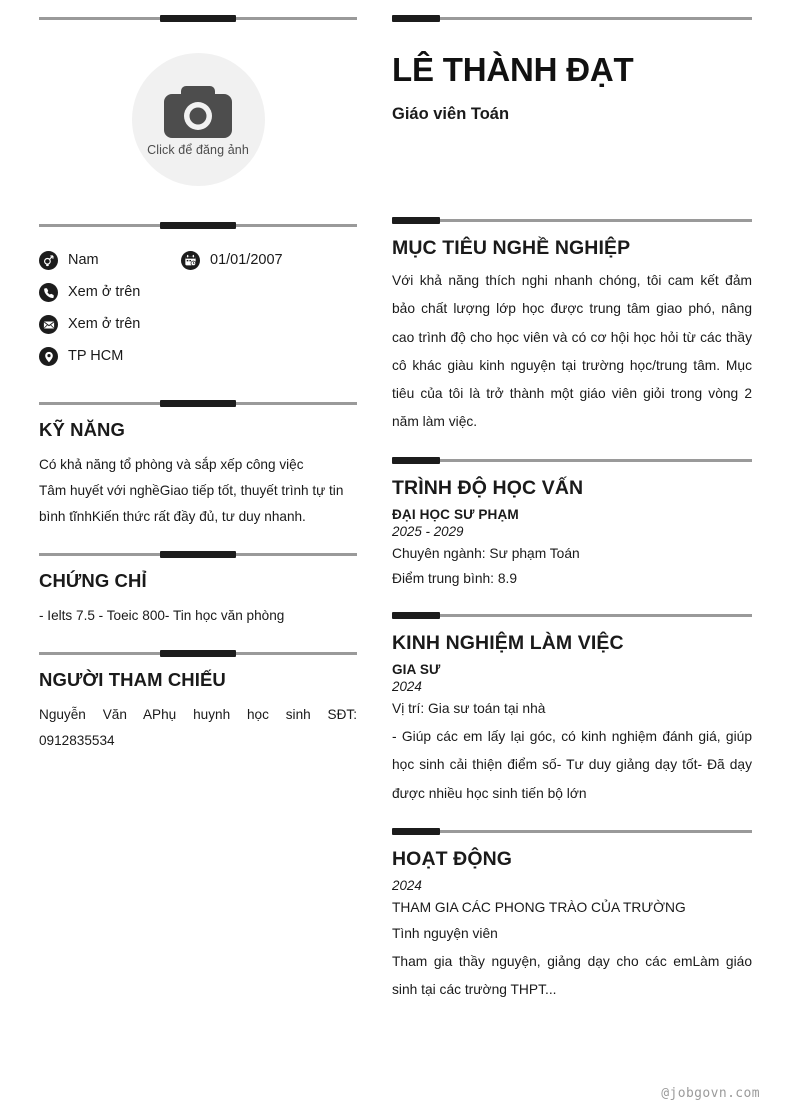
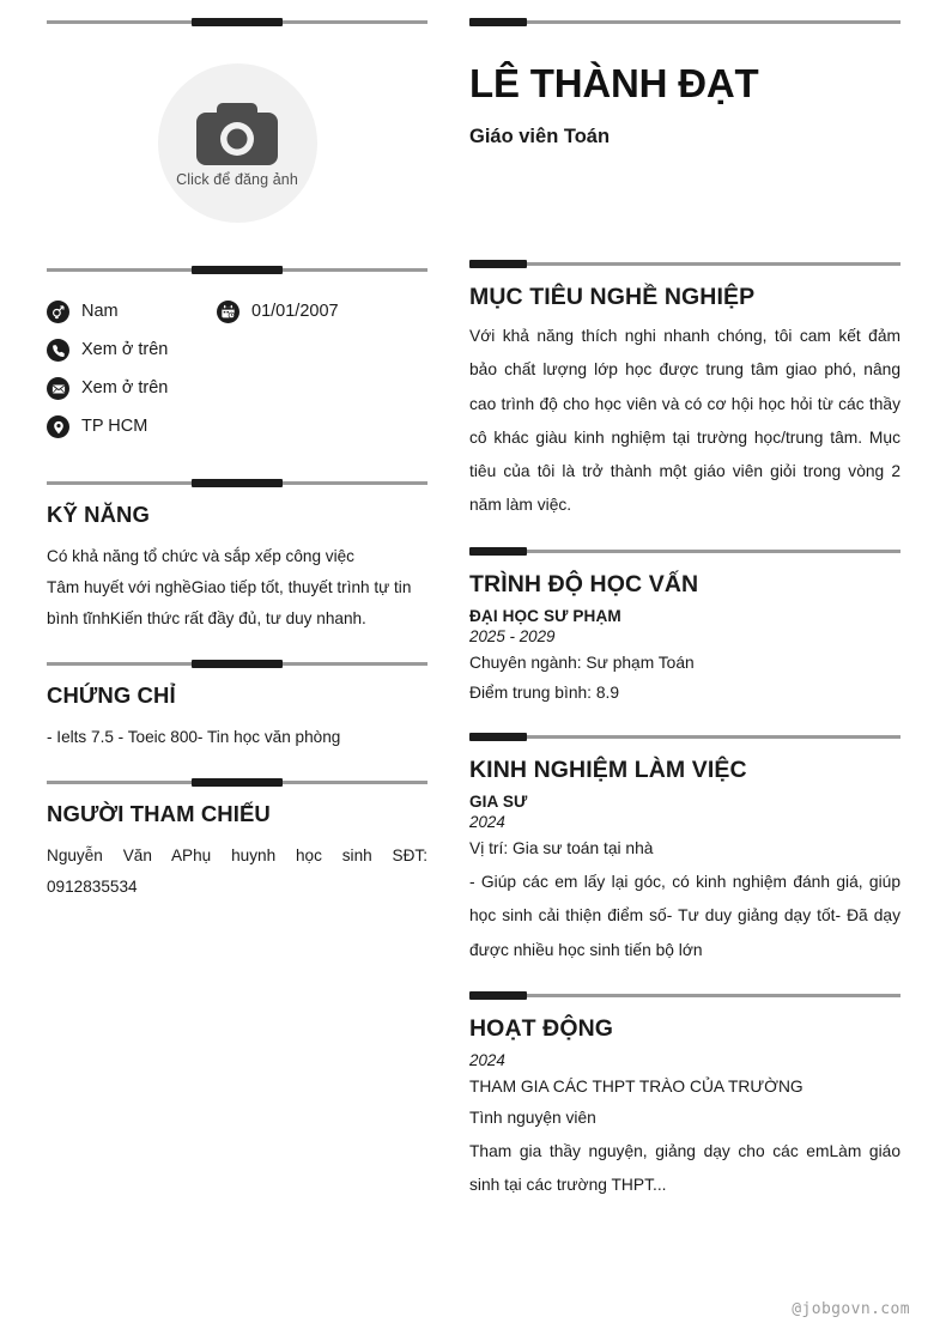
  Click để đăng ảnh
  Nam
  01/01/2007
  Xem ở trên
  Xem ở trên
  TP HCM
  KỸ NĂNG
- Có khả năng tổ phòng và sắp xếp công việc
+ Có khả năng tổ chức và sắp xếp công việc
  Tâm huyết với nghềGiao tiếp tốt, thuyết trình tự tin bình tĩnhKiến thức rất đầy đủ, tư duy nhanh.
  CHỨNG CHỈ
  - Ielts 7.5 - Toeic 800- Tin học văn phòng
  NGƯỜI THAM CHIẾU
  Nguyễn Văn APhụ huynh học sinh SĐT: 0912835534
  LÊ THÀNH ĐẠT
  Giáo viên Toán
  MỤC TIÊU NGHỀ NGHIỆP
- Với khả năng thích nghi nhanh chóng, tôi cam kết đảm bảo chất lượng lớp học được trung tâm giao phó, nâng cao trình độ cho học viên và có cơ hội học hỏi từ các thầy cô khác giàu kinh nguyện tại trường học/trung tâm. Mục tiêu của tôi là trở thành một giáo viên giỏi trong vòng 2 năm làm việc.
+ Với khả năng thích nghi nhanh chóng, tôi cam kết đảm bảo chất lượng lớp học được trung tâm giao phó, nâng cao trình độ cho học viên và có cơ hội học hỏi từ các thầy cô khác giàu kinh nghiệm tại trường học/trung tâm. Mục tiêu của tôi là trở thành một giáo viên giỏi trong vòng 2 năm làm việc.
  TRÌNH ĐỘ HỌC VẤN
  ĐẠI HỌC SƯ PHẠM
  2025 - 2029
  Chuyên ngành: Sư phạm Toán
  Điểm trung bình: 8.9
  KINH NGHIỆM LÀM VIỆC
  GIA SƯ
  2024
  Vị trí: Gia sư toán tại nhà
  - Giúp các em lấy lại góc, có kinh nghiệm đánh giá, giúp học sinh cải thiện điểm số- Tư duy giảng dạy tốt- Đã dạy được nhiều học sinh tiến bộ lớn
  HOẠT ĐỘNG
  2024
- THAM GIA CÁC PHONG TRÀO CỦA TRƯỜNG
+ THAM GIA CÁC THPT TRÀO CỦA TRƯỜNG
  Tình nguyện viên
  Tham gia thầy nguyện, giảng dạy cho các emLàm giáo sinh tại các trường THPT...
  @jobgovn.com
